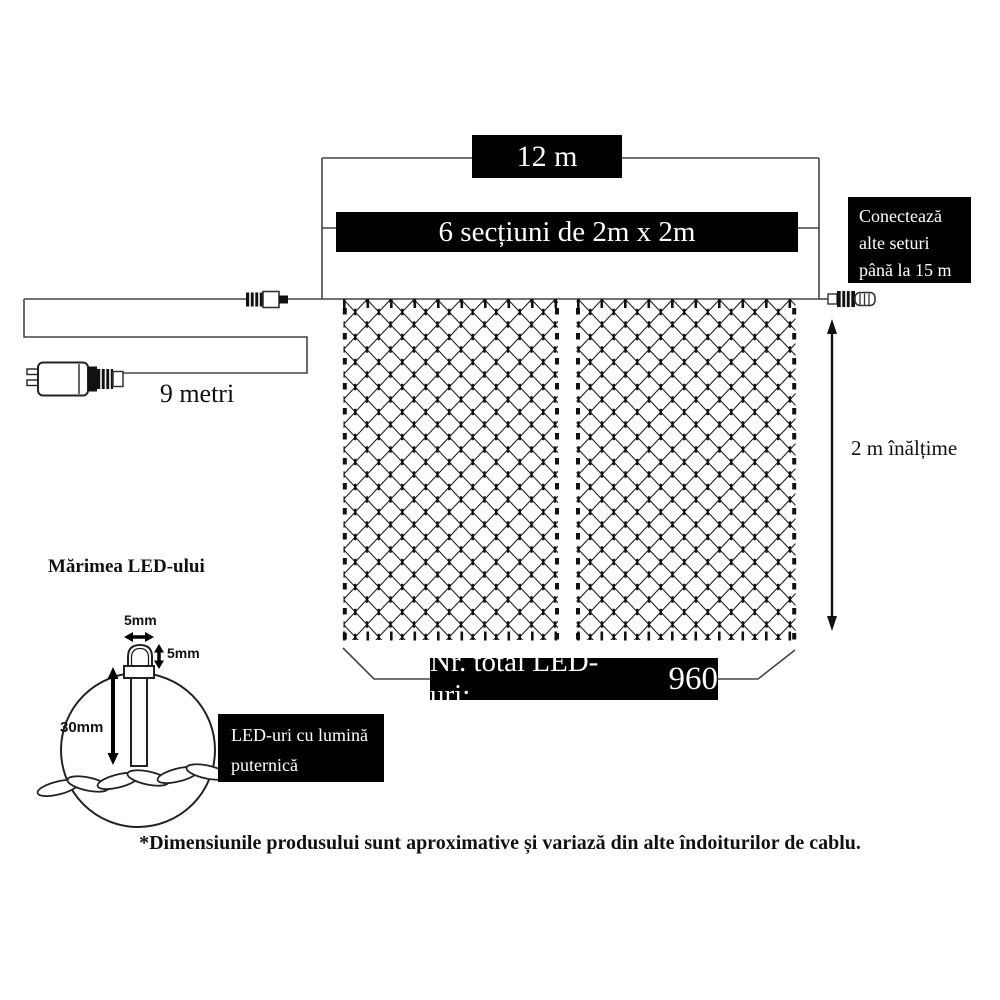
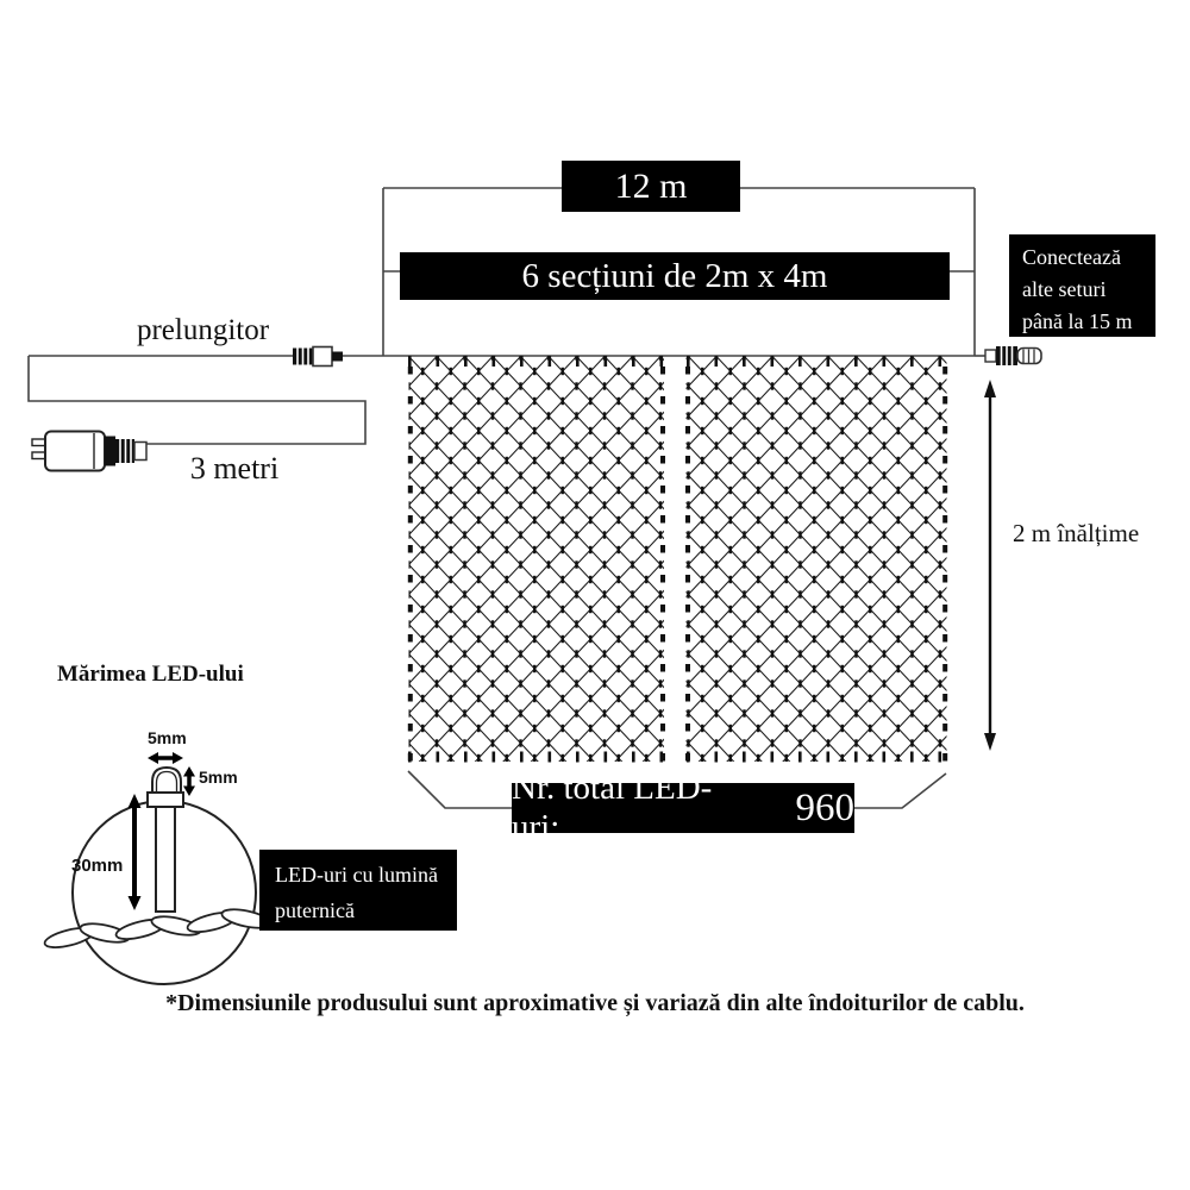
  12 m
- 6 secțiuni de 2m x 2m
+ 6 secțiuni de 2m x 4m
  Conectează
  alte seturi
  până la 15 m
  Nr. total LED-uri:
  960
  LED-uri cu lumină
  puternică
+ prelungitor
- 9 metri
+ 3 metri
  2 m înălțime
  Mărimea LED-ului
  5mm
  5mm
  30mm
  *Dimensiunile produsului sunt aproximative și variază din alte îndoiturilor de cablu.
